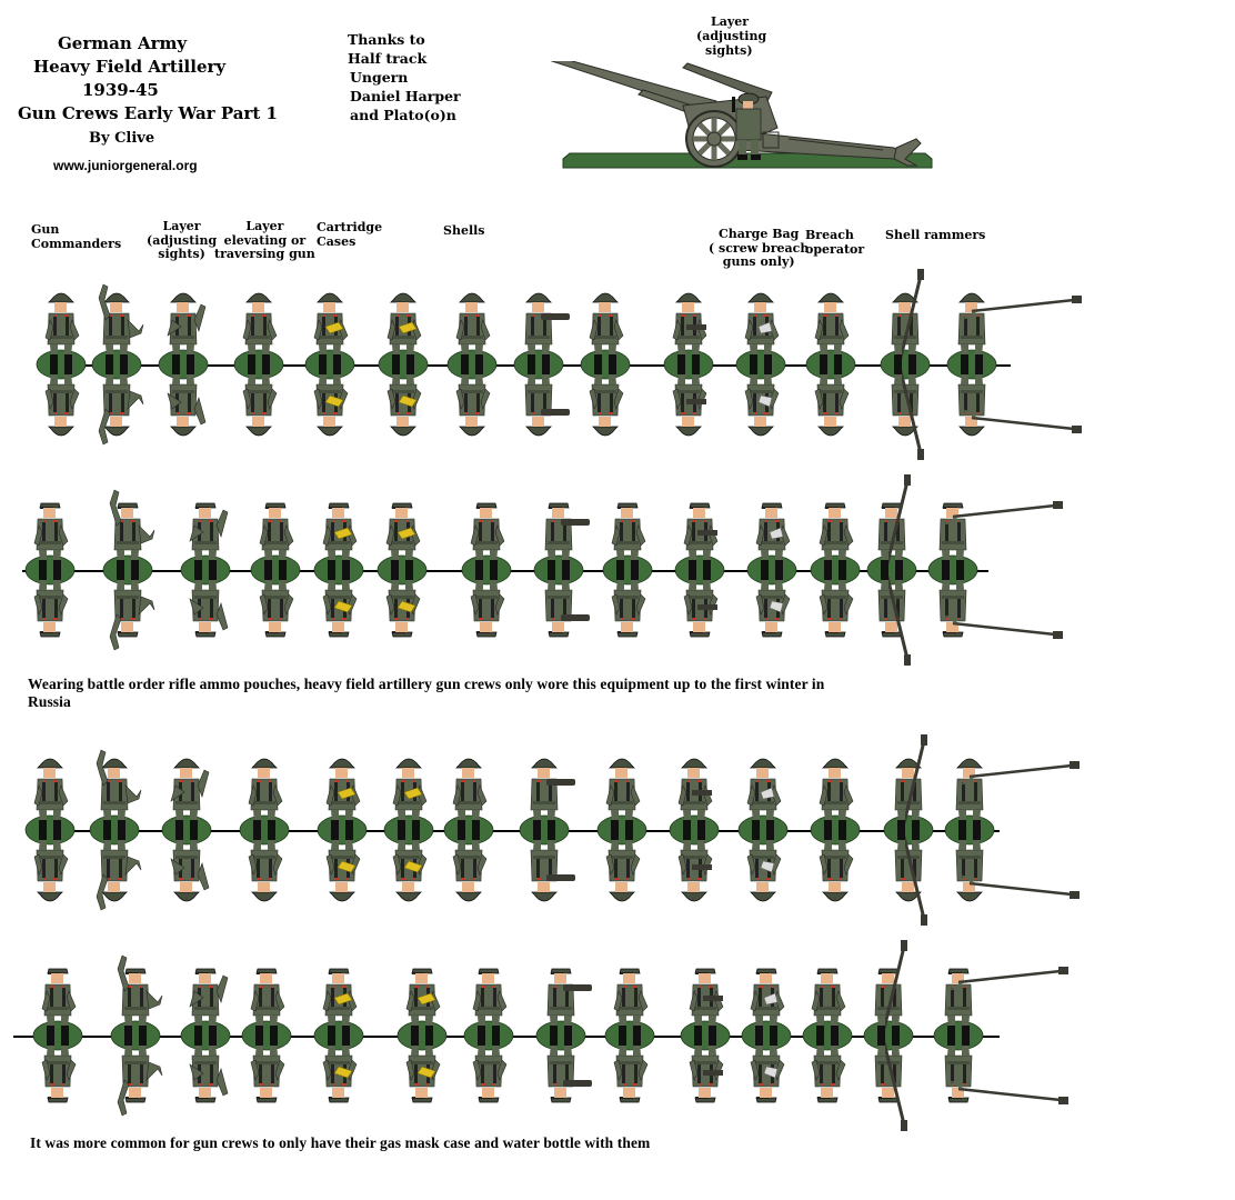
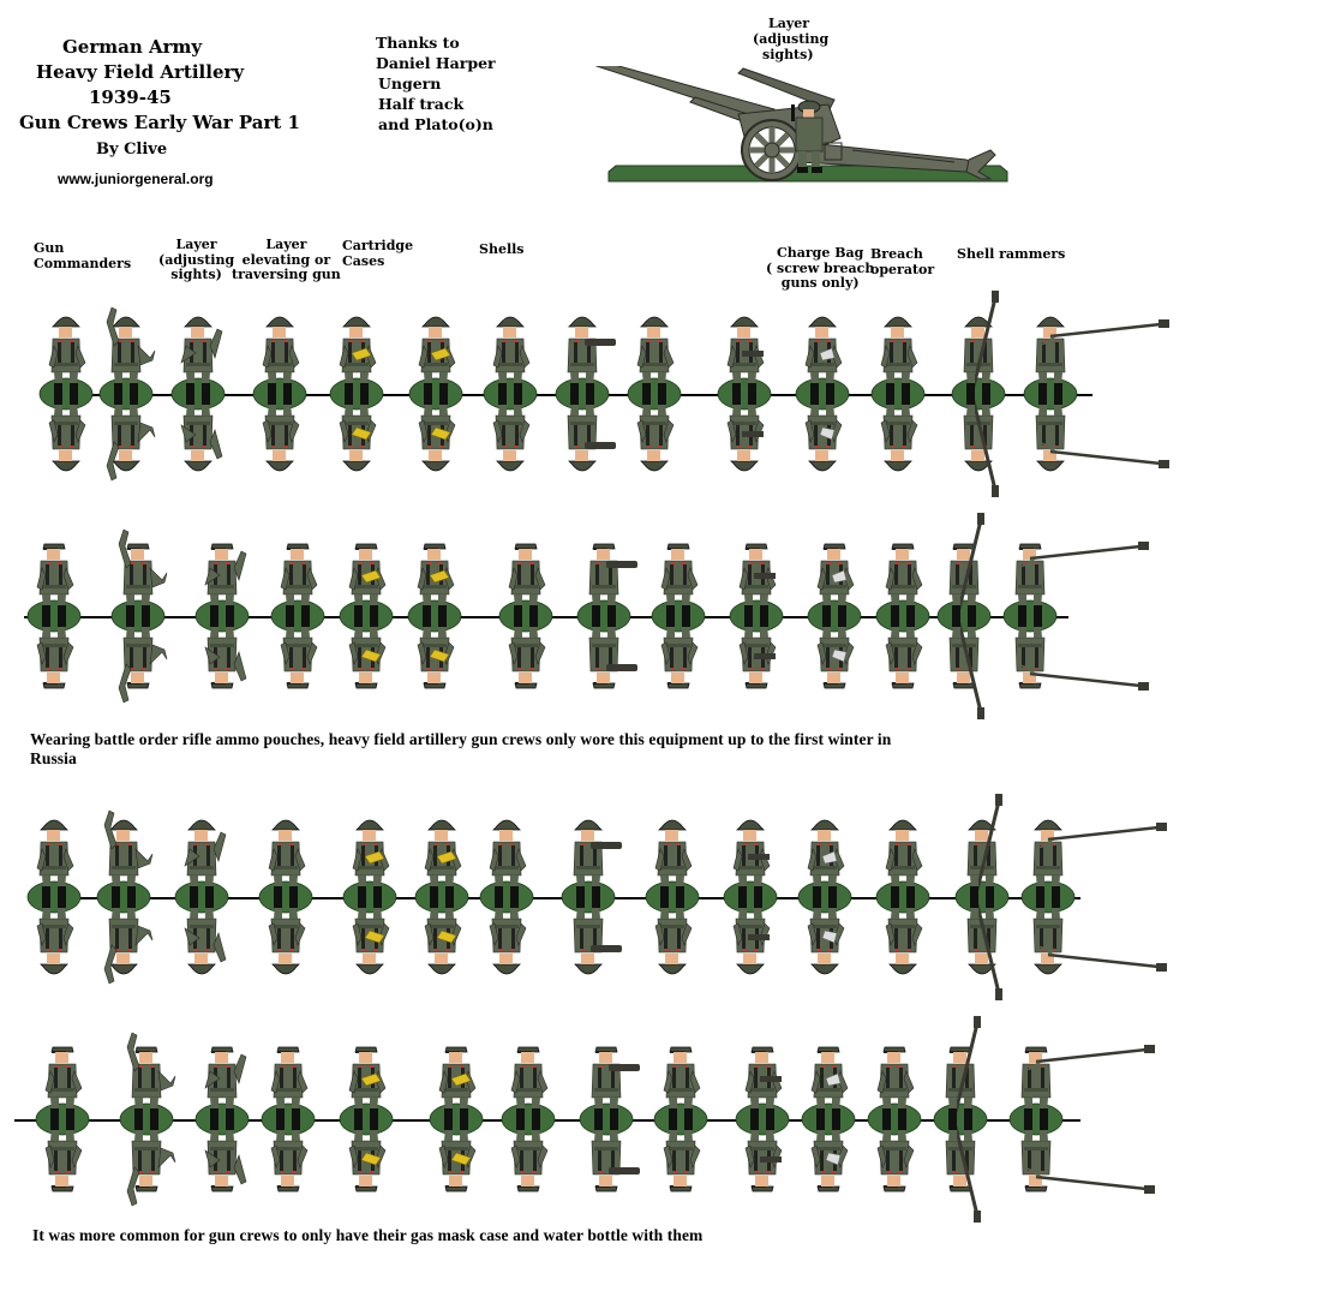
  German Army
  Heavy Field Artillery
  1939-45
  Gun Crews Early War Part 1
  By Clive
  www.juniorgeneral.org
  Thanks to
- Half track
+ Daniel Harper
  Ungern
- Daniel Harper
+ Half track
  and Plato(o)n
  Layer
  (adjusting
  sights)
  Gun
  Commanders
  Layer
  (adjusting
  sights)
  Layer
  elevating or
  traversing gun
  Cartridge
  Cases
  Shells
  Charge Bag
  ( screw breach
  guns only)
  Breach
  operator
  Shell rammers
  Wearing battle order rifle ammo pouches, heavy field artillery gun crews only wore this equipment up to the first winter in Russia
  It was more common for gun crews to only have their gas mask case and water bottle with them
